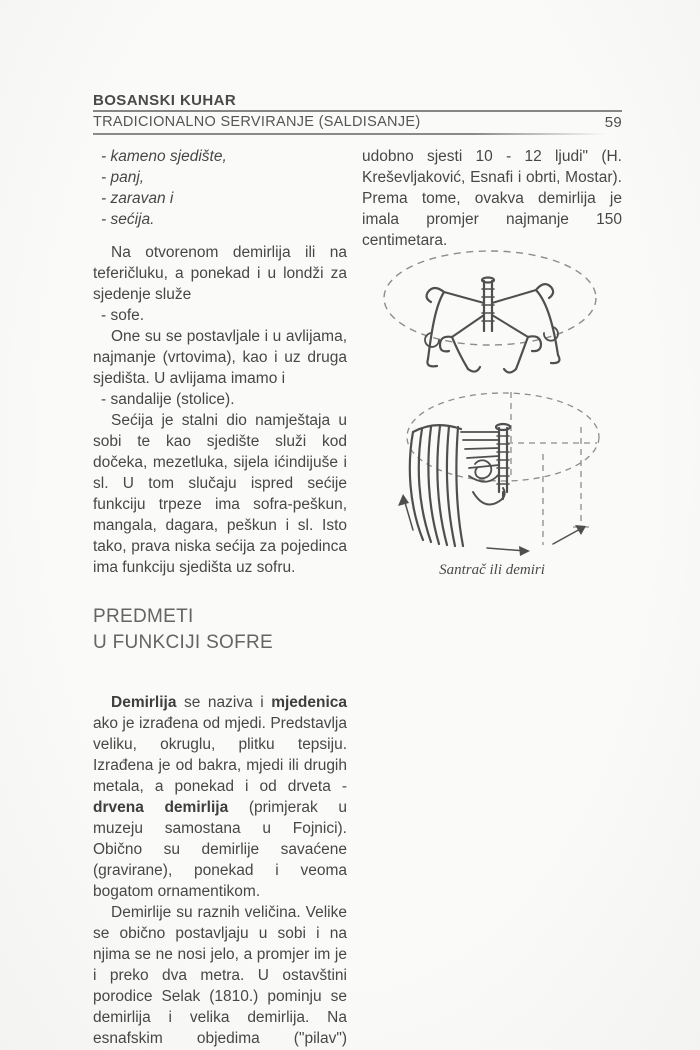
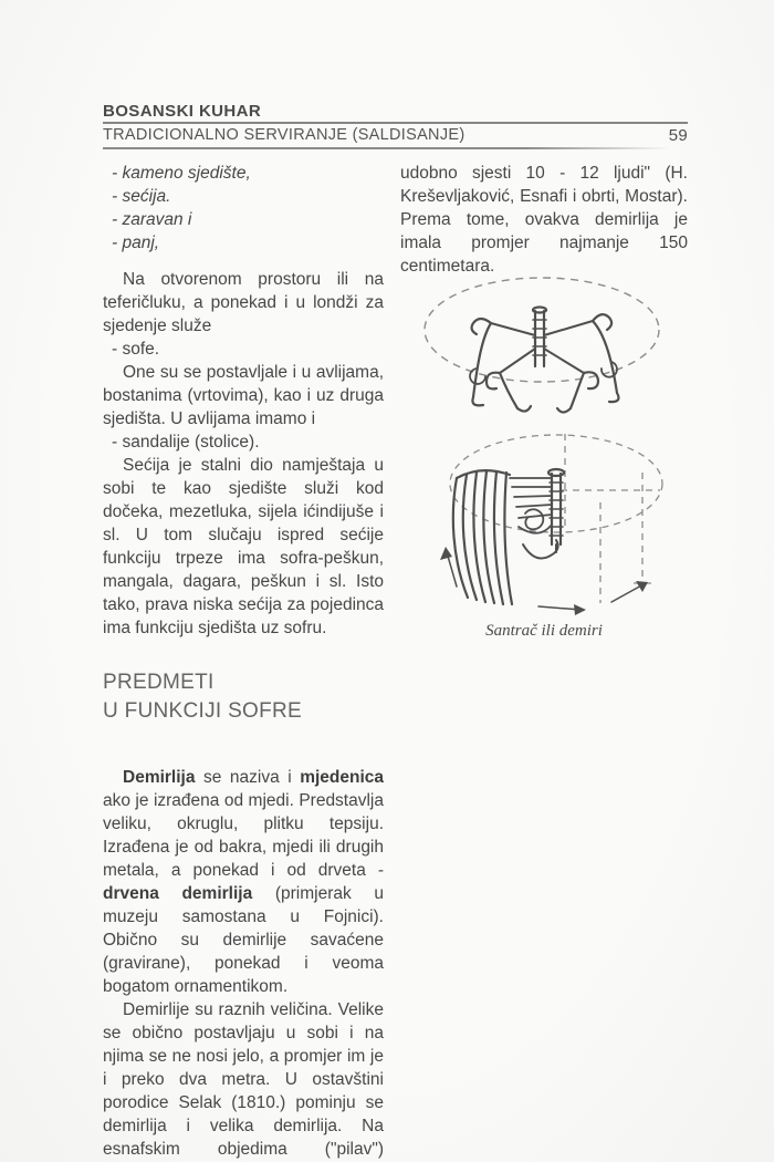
  BOSANSKI KUHAR
  TRADICIONALNO SERVIRANJE (SALDISANJE)
  59
  - kameno sjedište,
- - panj,
+ - sećija.
  - zaravan i
- - sećija.
+ - panj,
- Na otvorenom demirlija ili na teferičluku, a ponekad i u londži za sjedenje služe
+ Na otvorenom prostoru ili na teferičluku, a ponekad i u londži za sjedenje služe
  - sofe.
- One su se postavljale i u avlijama, najmanje (vrtovima), kao i uz druga sjedišta. U avlijama imamo i
+ One su se postavljale i u avlijama, bostanima (vrtovima), kao i uz druga sjedišta. U avlijama imamo i
  - sandalije (stolice).
  Sećija je stalni dio namještaja u sobi te kao sjedište služi kod dočeka, mezetluka, sijela ićindijuše i sl. U tom slučaju ispred sećije funkciju trpeze ima sofra-peškun, mangala, dagara, peškun i sl. Isto tako, prava niska sećija za pojedinca ima funkciju sjedišta uz sofru.
  PREDMETI
  U FUNKCIJI SOFRE
  Demirlija se naziva i mjedenica ako je izrađena od mjedi. Predstavlja veliku, okruglu, plitku tepsiju. Izrađena je od bakra, mjedi ili drugih metala, a ponekad i od drveta - drvena demirlija (primjerak u muzeju samostana u Fojnici). Obično su demirlije savaćene (gravirane), ponekad i veoma bogatom ornamentikom.
  Demirlije su raznih veličina. Velike se obično postavljaju u sobi i na njima se ne nosi jelo, a promjer im je i preko dva metra. U ostavštini porodice Selak (1810.) pominju se demirlija i velika demirlija. Na esnafskim objedima ("pilav")
  udobno sjesti 10 - 12 ljudi" (H. Kreševljaković, Esnafi i obrti, Mostar). Prema tome, ovakva demirlija je imala promjer najmanje 150 centimetara.
  Santrač ili demiri
